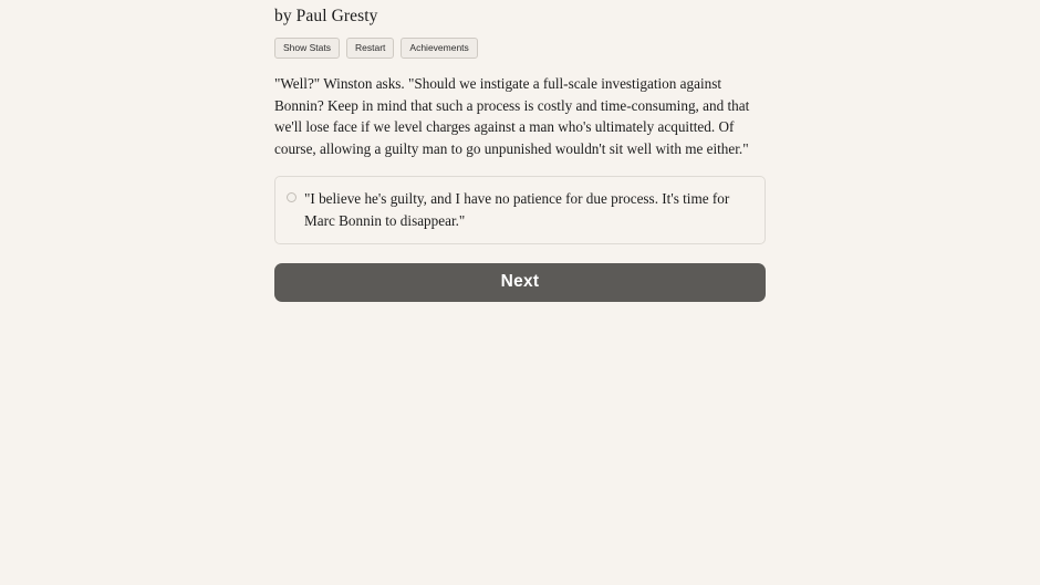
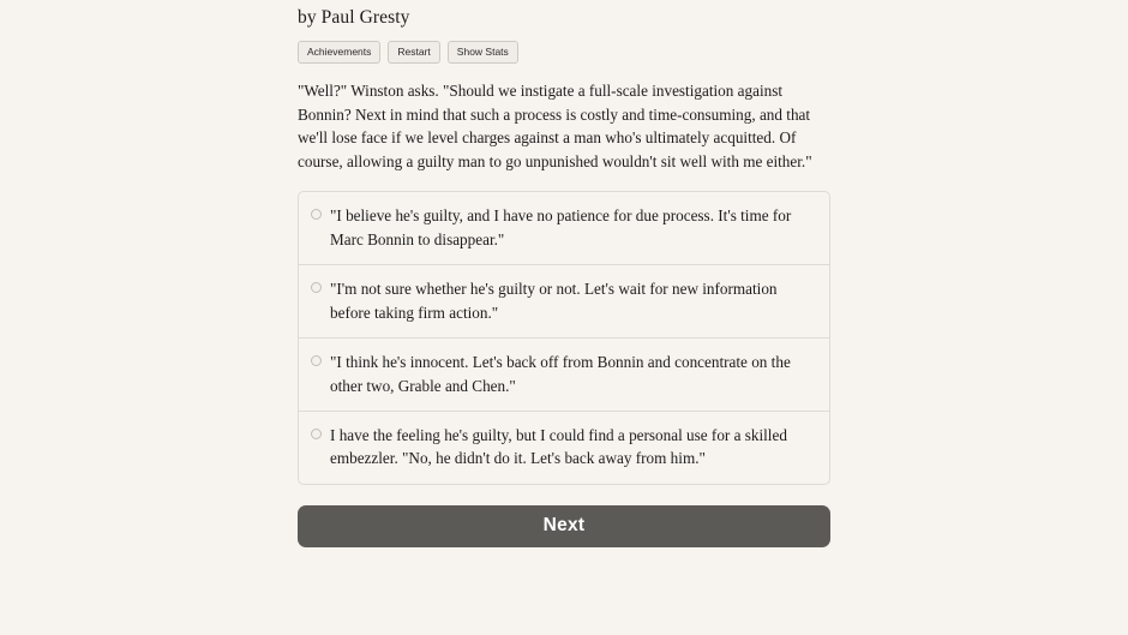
  by Paul Gresty
- Show Stats
+ Achievements
  Restart
- Achievements
+ Show Stats
- "Well?" Winston asks. "Should we instigate a full-scale investigation against Bonnin? Keep in mind that such a process is costly and time-consuming, and that we'll lose face if we level charges against a man who's ultimately acquitted. Of course, allowing a guilty man to go unpunished wouldn't sit well with me either."
+ "Well?" Winston asks. "Should we instigate a full-scale investigation against Bonnin? Next in mind that such a process is costly and time-consuming, and that we'll lose face if we level charges against a man who's ultimately acquitted. Of course, allowing a guilty man to go unpunished wouldn't sit well with me either."
  "I believe he's guilty, and I have no patience for due process. It's time for Marc Bonnin to disappear."
+ "I'm not sure whether he's guilty or not. Let's wait for new information before taking firm action."
+ "I think he's innocent. Let's back off from Bonnin and concentrate on the other two, Grable and Chen."
+ I have the feeling he's guilty, but I could find a personal use for a skilled embezzler. "No, he didn't do it. Let's back away from him."
  Next
